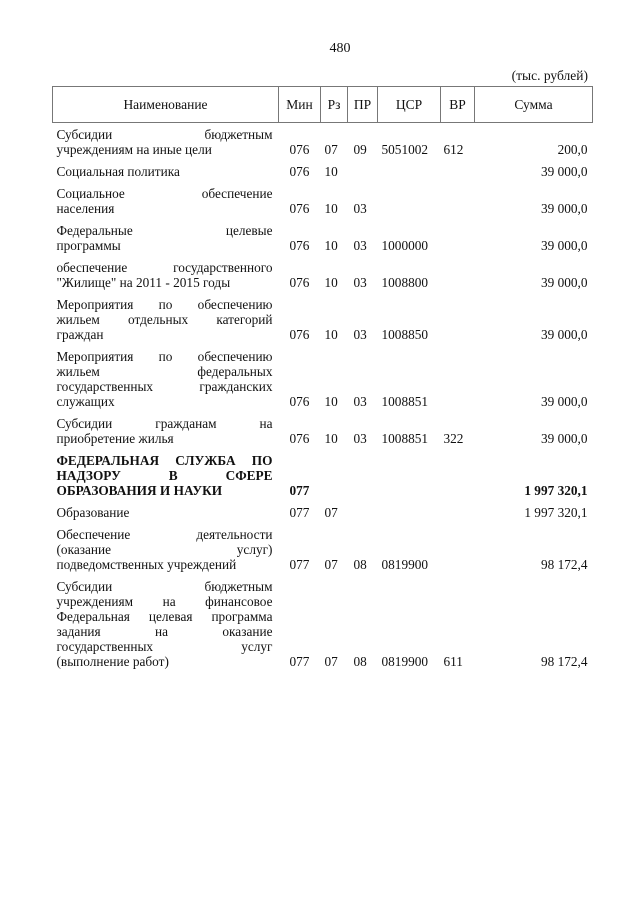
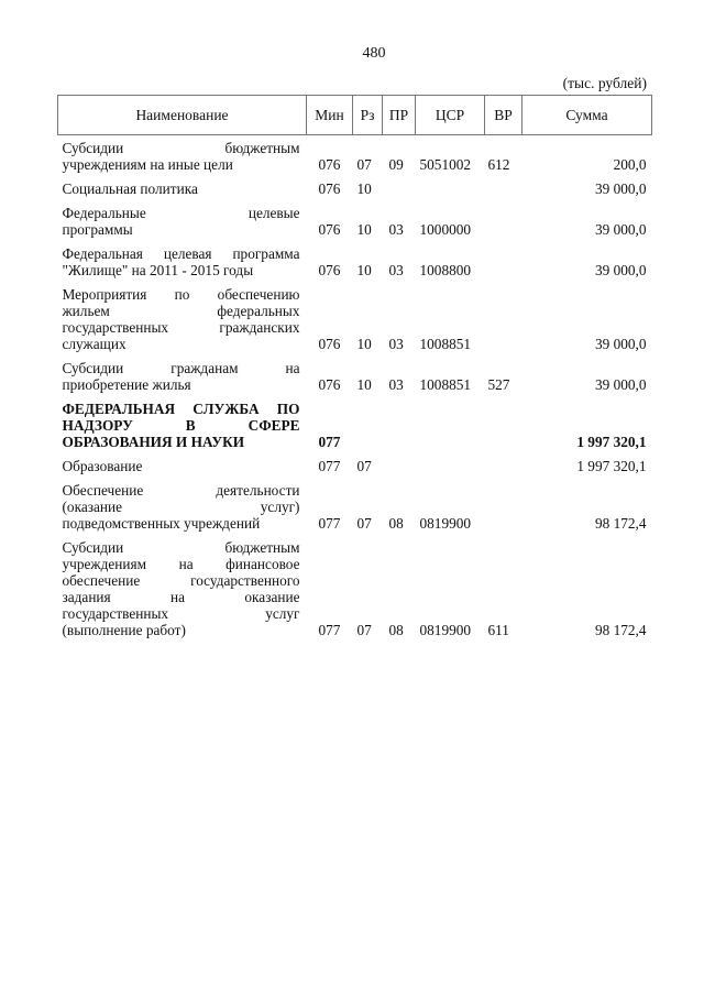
  480
  (тыс. рублей)
  Наименование	Мин	Рз	ПР	ЦСР	ВР	Сумма
  Субсидии бюджетнымучреждениям на иные цели	076	07	09	5051002	612	200,0
  Социальная политика	076	10				39 000,0
- Социальное обеспечениенаселения	076	10	03			39 000,0
  Федеральные целевыепрограммы	076	10	03	1000000		39 000,0
- обеспечение государственного"Жилище" на 2011 - 2015 годы	076	10	03	1008800		39 000,0
+ Федеральная целевая программа"Жилище" на 2011 - 2015 годы	076	10	03	1008800		39 000,0
- Мероприятия по обеспечениюжильем отдельных категорийграждан	076	10	03	1008850		39 000,0
  Мероприятия по обеспечениюжильем федеральныхгосударственных гражданскихслужащих	076	10	03	1008851		39 000,0
- Субсидии гражданам наприобретение жилья	076	10	03	1008851	322	39 000,0
+ Субсидии гражданам наприобретение жилья	076	10	03	1008851	527	39 000,0
  ФЕДЕРАЛЬНАЯ СЛУЖБА ПОНАДЗОРУ В СФЕРЕОБРАЗОВАНИЯ И НАУКИ	077					1 997 320,1
  Образование	077	07				1 997 320,1
  Обеспечение деятельности(оказание услуг)подведомственных учреждений	077	07	08	0819900		98 172,4
- Субсидии бюджетнымучреждениям на финансовоеФедеральная целевая программазадания на оказаниегосударственных услуг(выполнение работ)	077	07	08	0819900	611	98 172,4
+ Субсидии бюджетнымучреждениям на финансовоеобеспечение государственногозадания на оказаниегосударственных услуг(выполнение работ)	077	07	08	0819900	611	98 172,4
